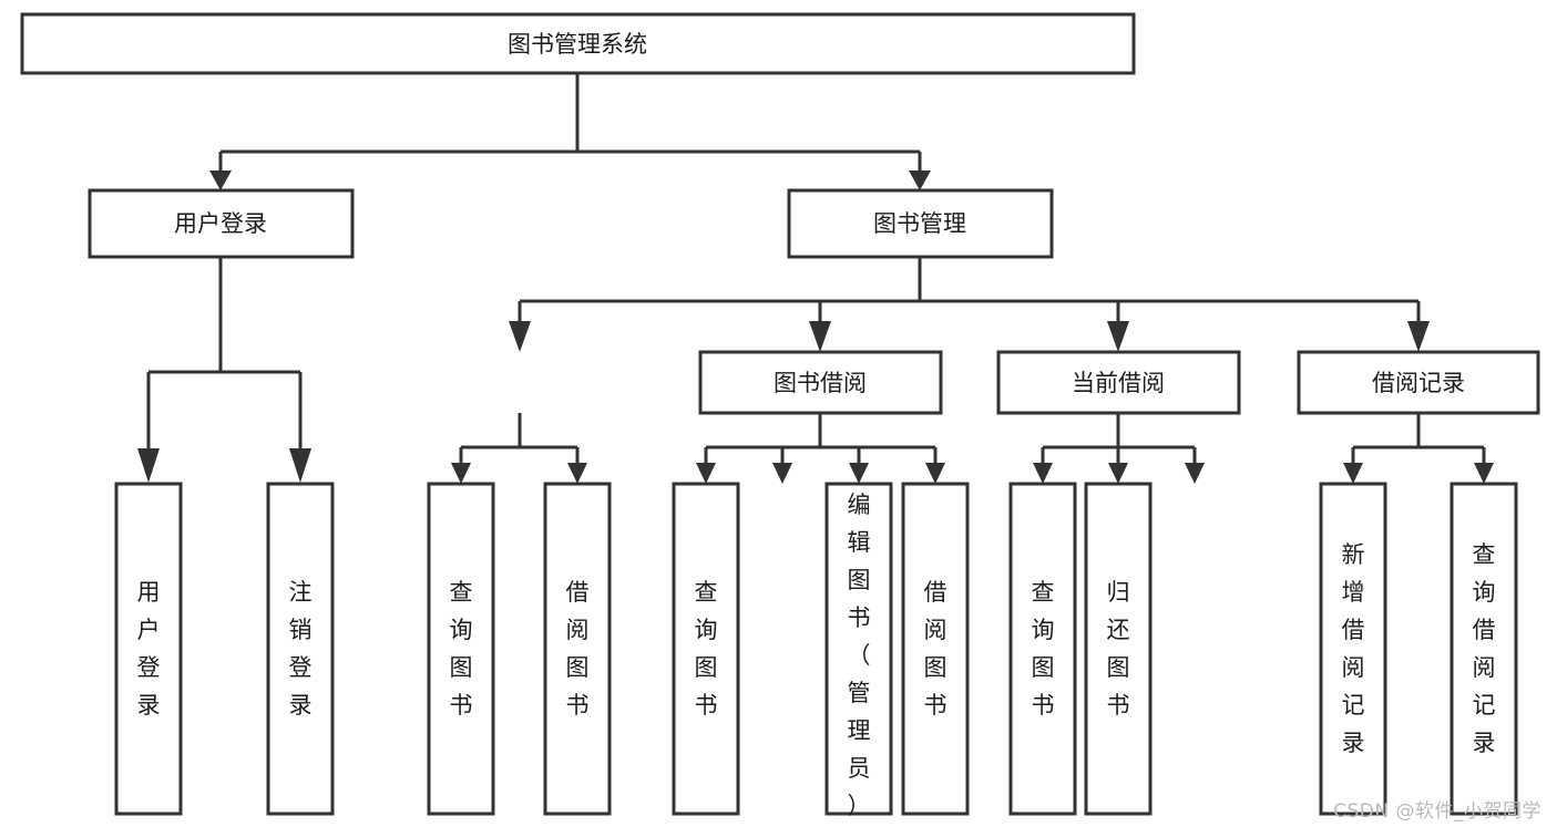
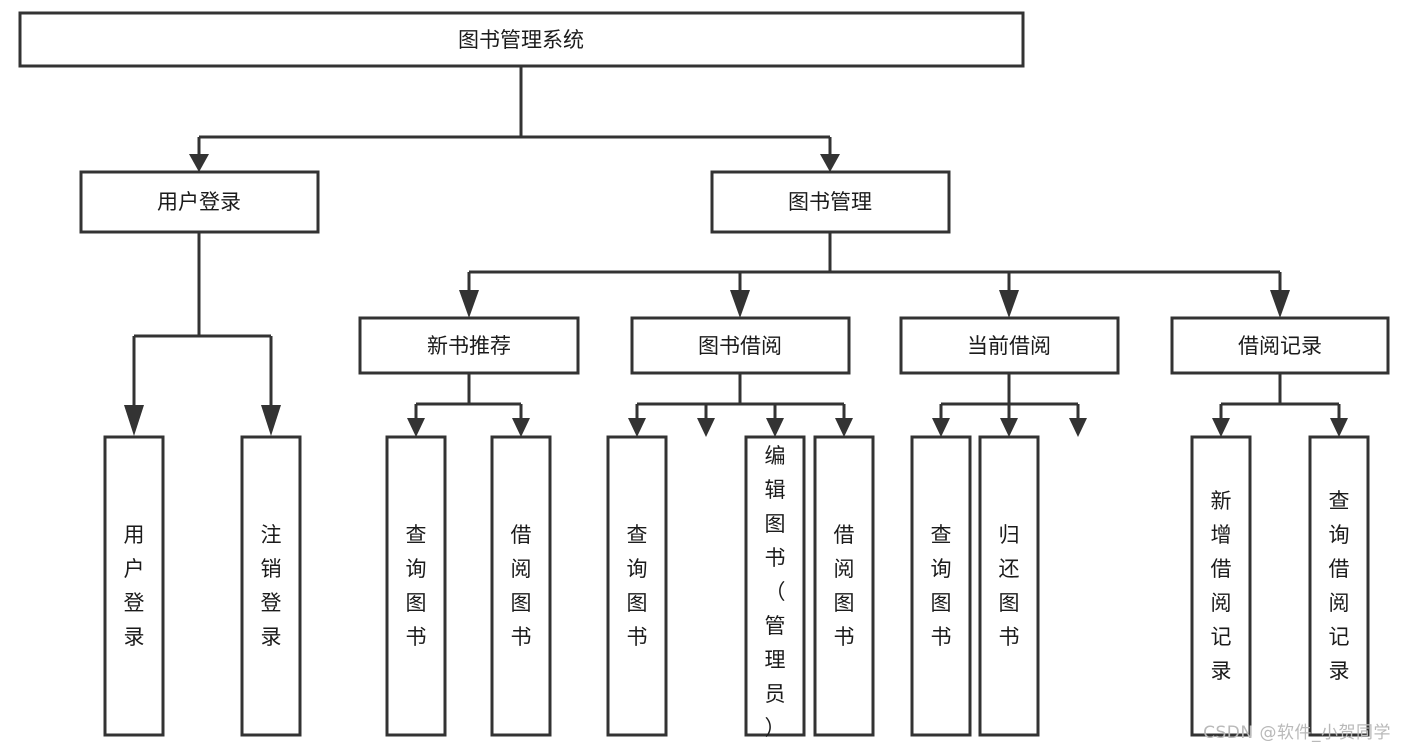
  图书管理系统
  用户登录
  图书管理
+ 新书推荐
  图书借阅
  当前借阅
  借阅记录
  用户登录
  注销登录
  查询图书
  借阅图书
  查询图书
  编辑图书（管理员）
  借阅图书
  查询图书
  归还图书
  新增借阅记录
  查询借阅记录
  CSDN @软件_小贺同学
